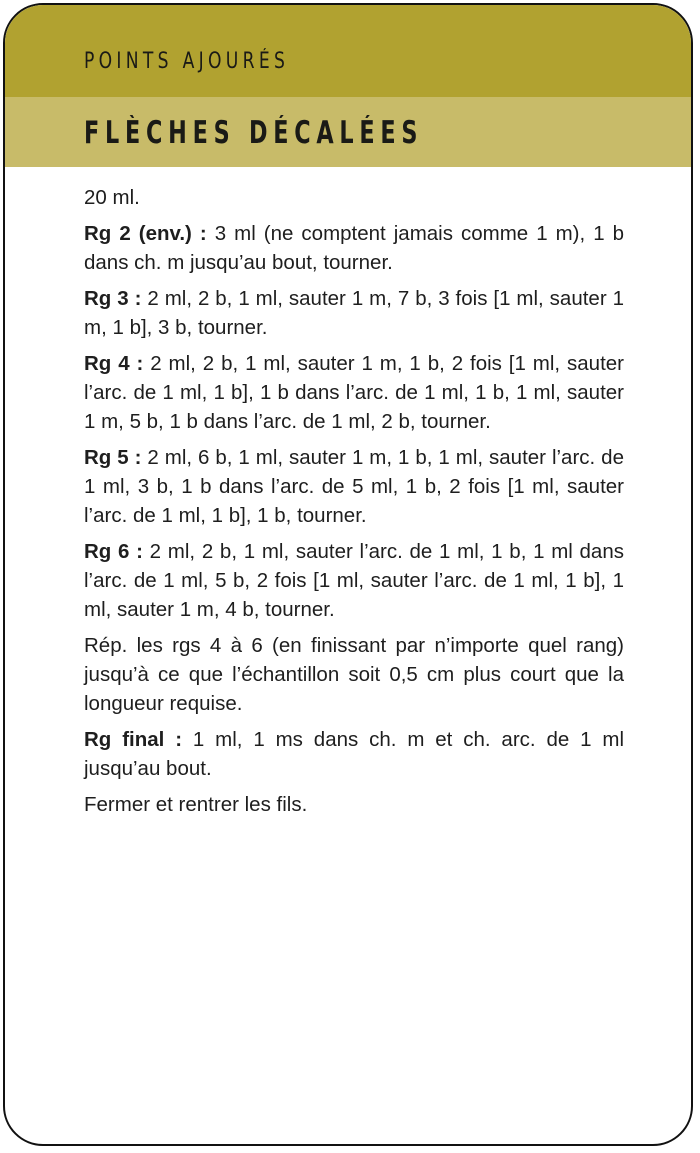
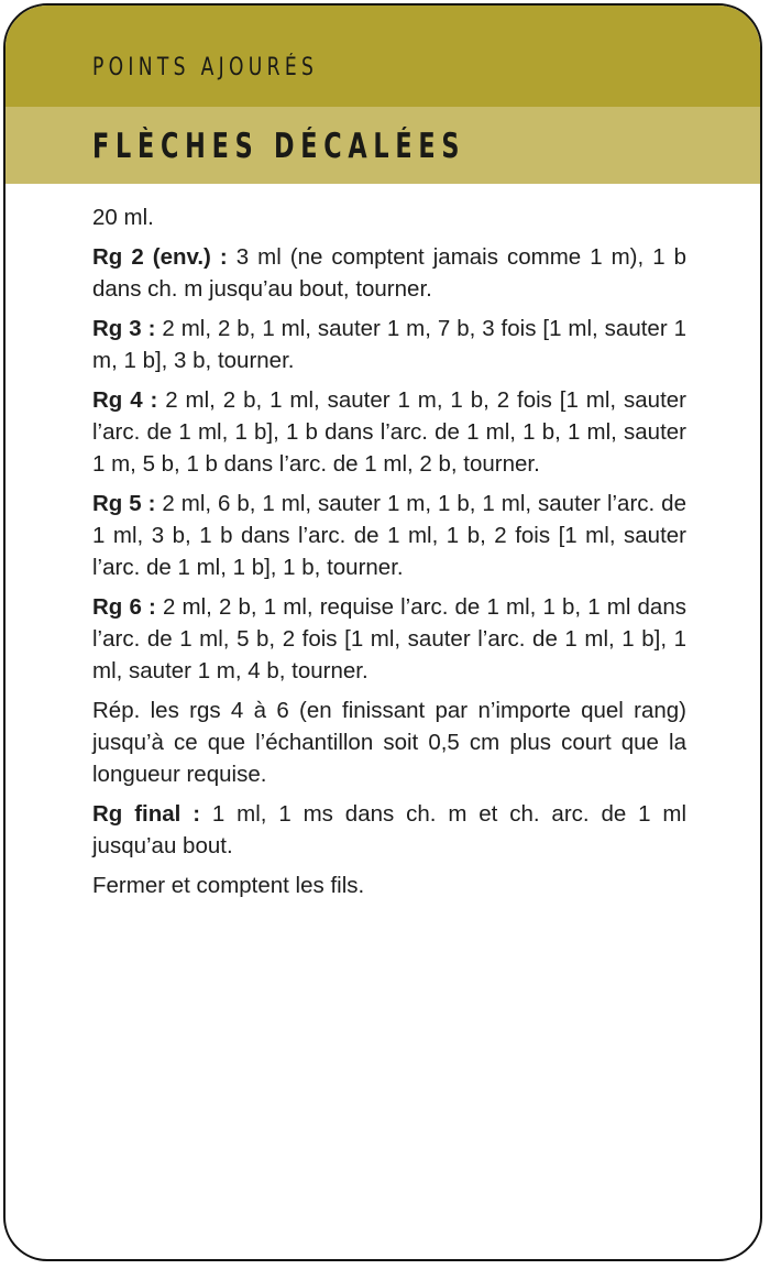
  POINTS AJOURÉS
  FLÈCHES DÉCALÉES
  20 ml.
  Rg 2 (env.) : 3 ml (ne comptent jamais comme 1 m), 1 b dans ch. m jusqu’au bout, tourner.
  Rg 3 : 2 ml, 2 b, 1 ml, sauter 1 m, 7 b, 3 fois [1 ml, sauter 1 m, 1 b], 3 b, tourner.
  Rg 4 : 2 ml, 2 b, 1 ml, sauter 1 m, 1 b, 2 fois [1 ml, sauter l’arc. de 1 ml, 1 b], 1 b dans l’arc. de 1 ml, 1 b, 1 ml, sauter 1 m, 5 b, 1 b dans l’arc. de 1 ml, 2 b, tourner.
- Rg 5 : 2 ml, 6 b, 1 ml, sauter 1 m, 1 b, 1 ml, sauter l’arc. de 1 ml, 3 b, 1 b dans l’arc. de 5 ml, 1 b, 2 fois [1 ml, sauter l’arc. de 1 ml, 1 b], 1 b, tourner.
+ Rg 5 : 2 ml, 6 b, 1 ml, sauter 1 m, 1 b, 1 ml, sauter l’arc. de 1 ml, 3 b, 1 b dans l’arc. de 1 ml, 1 b, 2 fois [1 ml, sauter l’arc. de 1 ml, 1 b], 1 b, tourner.
- Rg 6 : 2 ml, 2 b, 1 ml, sauter l’arc. de 1 ml, 1 b, 1 ml dans l’arc. de 1 ml, 5 b, 2 fois [1 ml, sauter l’arc. de 1 ml, 1 b], 1 ml, sauter 1 m, 4 b, tourner.
+ Rg 6 : 2 ml, 2 b, 1 ml, requise l’arc. de 1 ml, 1 b, 1 ml dans l’arc. de 1 ml, 5 b, 2 fois [1 ml, sauter l’arc. de 1 ml, 1 b], 1 ml, sauter 1 m, 4 b, tourner.
  Rép. les rgs 4 à 6 (en finissant par n’importe quel rang) jusqu’à ce que l’échantillon soit 0,5 cm plus court que la longueur requise.
  Rg final : 1 ml, 1 ms dans ch. m et ch. arc. de 1 ml jusqu’au bout.
- Fermer et rentrer les fils.
+ Fermer et comptent les fils.
